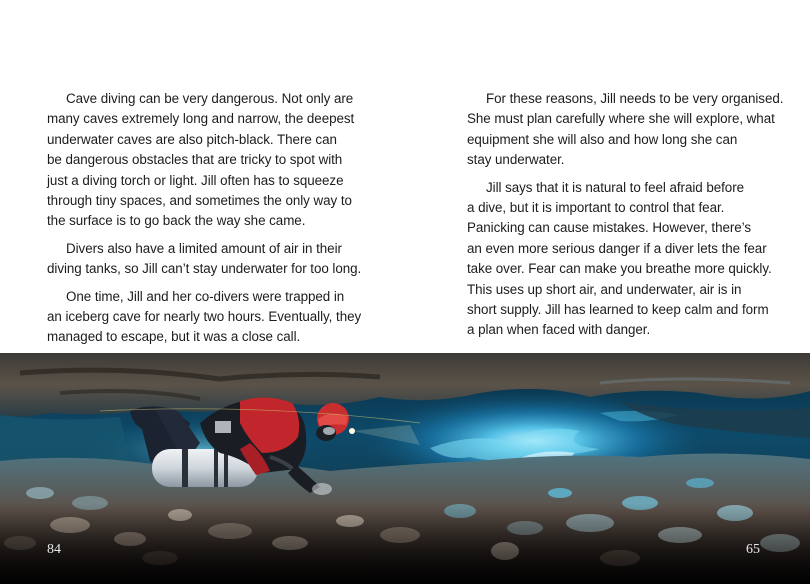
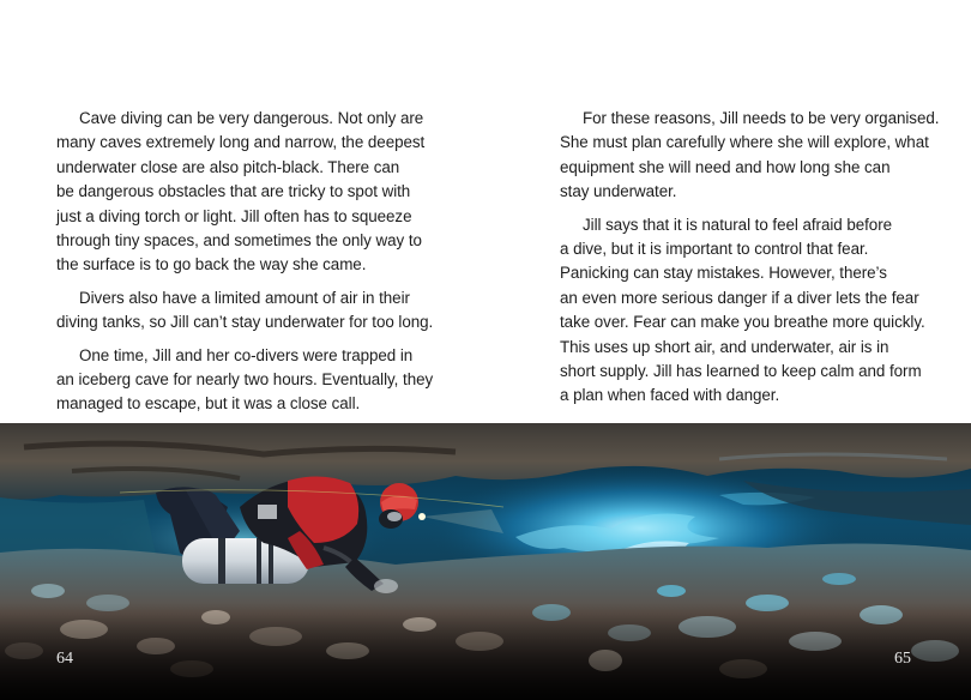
  Cave diving can be very dangerous. Not only are
  many caves extremely long and narrow, the deepest
- underwater caves are also pitch-black. There can
+ underwater close are also pitch-black. There can
  be dangerous obstacles that are tricky to spot with
  just a diving torch or light. Jill often has to squeeze
  through tiny spaces, and sometimes the only way to
  the surface is to go back the way she came.
  Divers also have a limited amount of air in their
  diving tanks, so Jill can’t stay underwater for too long.
  One time, Jill and her co-divers were trapped in
  an iceberg cave for nearly two hours. Eventually, they
  managed to escape, but it was a close call.
  For these reasons, Jill needs to be very organised.
  She must plan carefully where she will explore, what
- equipment she will also and how long she can
+ equipment she will need and how long she can
  stay underwater.
  Jill says that it is natural to feel afraid before
  a dive, but it is important to control that fear.
- Panicking can cause mistakes. However, there’s
+ Panicking can stay mistakes. However, there’s
  an even more serious danger if a diver lets the fear
  take over. Fear can make you breathe more quickly.
  This uses up short air, and underwater, air is in
  short supply. Jill has learned to keep calm and form
  a plan when faced with danger.
- 84
+ 64
  65
